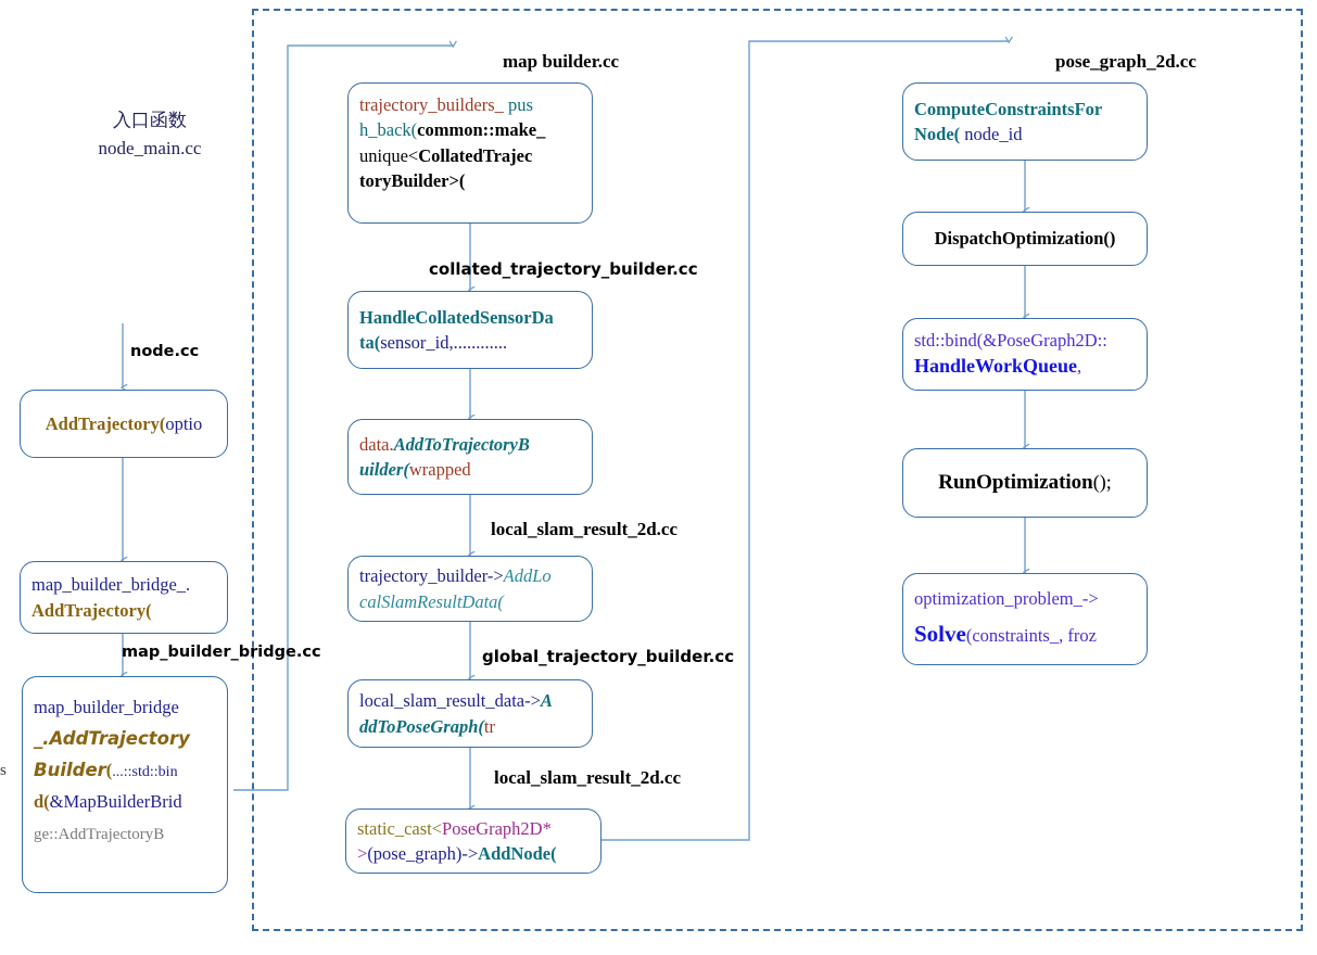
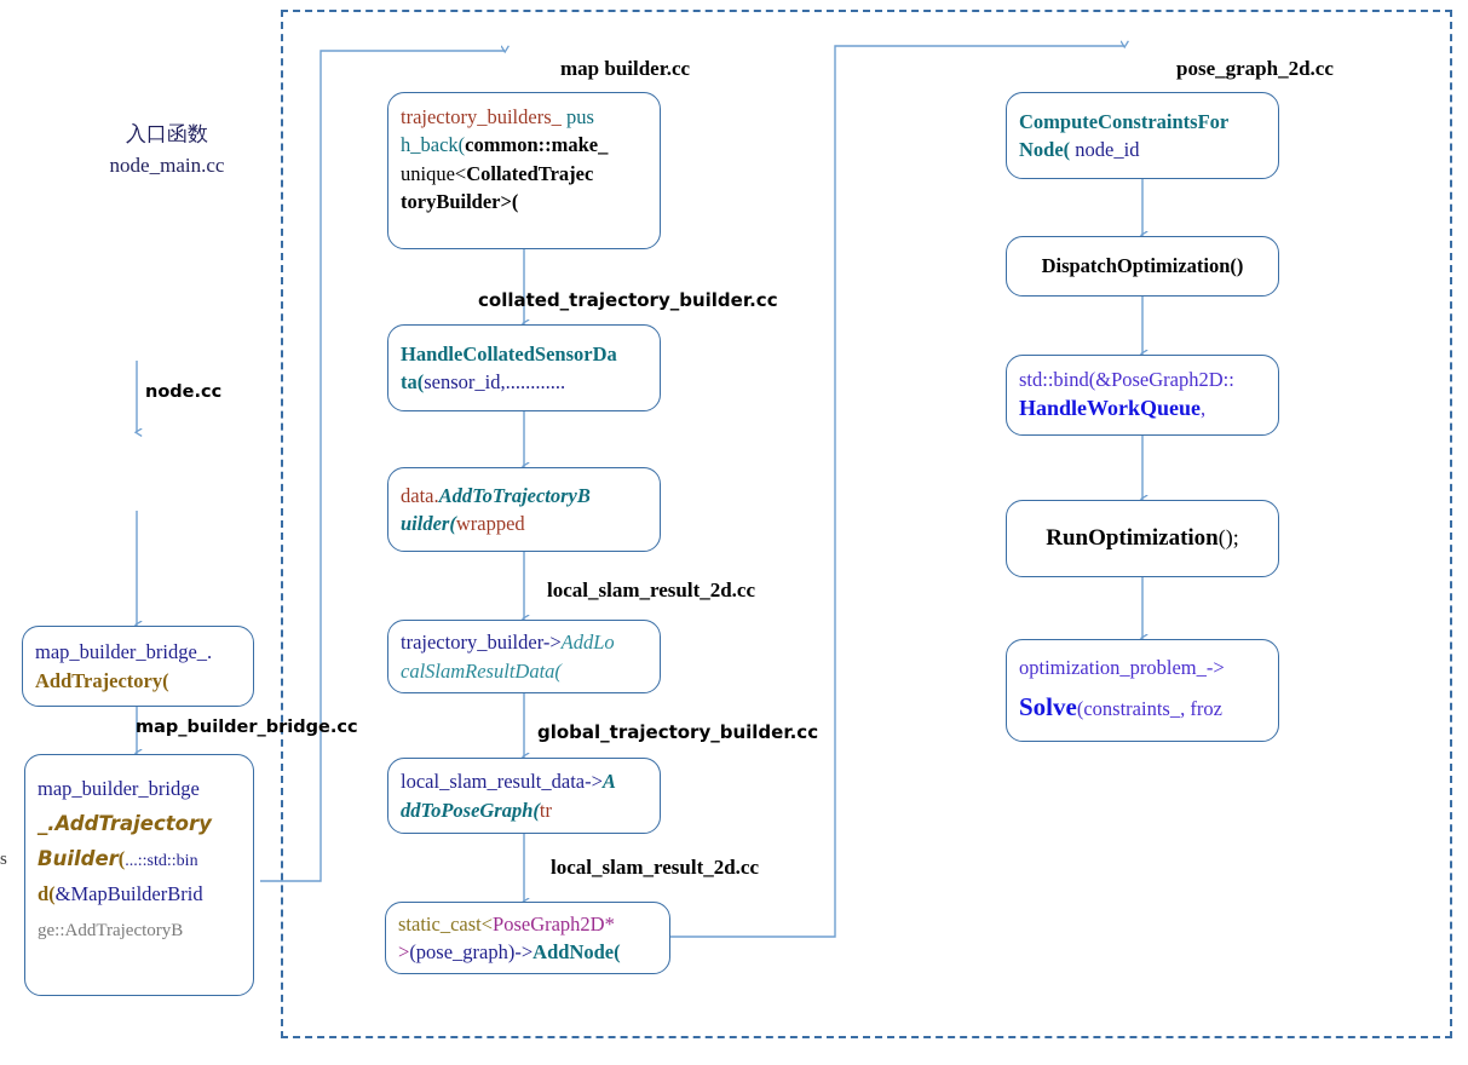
  入口函数
  node_main.cc
  s
  node.cc
- AddTrajectory(optio
  map_builder_bridge_.
  AddTrajectory(
  map_builder_bridge.cc
  map_builder_bridge
  _.AddTrajectory
  Builder(...::std::bin
  d(&MapBuilderBrid
  ge::AddTrajectoryB
  map builder.cc
  trajectory_builders_ pus
  h_back(common::make_
  unique<CollatedTrajec
  toryBuilder>(
  collated_trajectory_builder.cc
  HandleCollatedSensorDa
  ta(sensor_id,............
  data.AddToTrajectoryB
  uilder(wrapped
  local_slam_result_2d.cc
  trajectory_builder->AddLo
  calSlamResultData(
  global_trajectory_builder.cc
  local_slam_result_data->A
  ddToPoseGraph(tr
  local_slam_result_2d.cc
  static_cast<PoseGraph2D*
  >(pose_graph)->AddNode(
  pose_graph_2d.cc
  ComputeConstraintsFor
  Node( node_id
  DispatchOptimization()
  std::bind(&PoseGraph2D::
  HandleWorkQueue,
  RunOptimization();
  optimization_problem_->
  Solve(constraints_, froz
